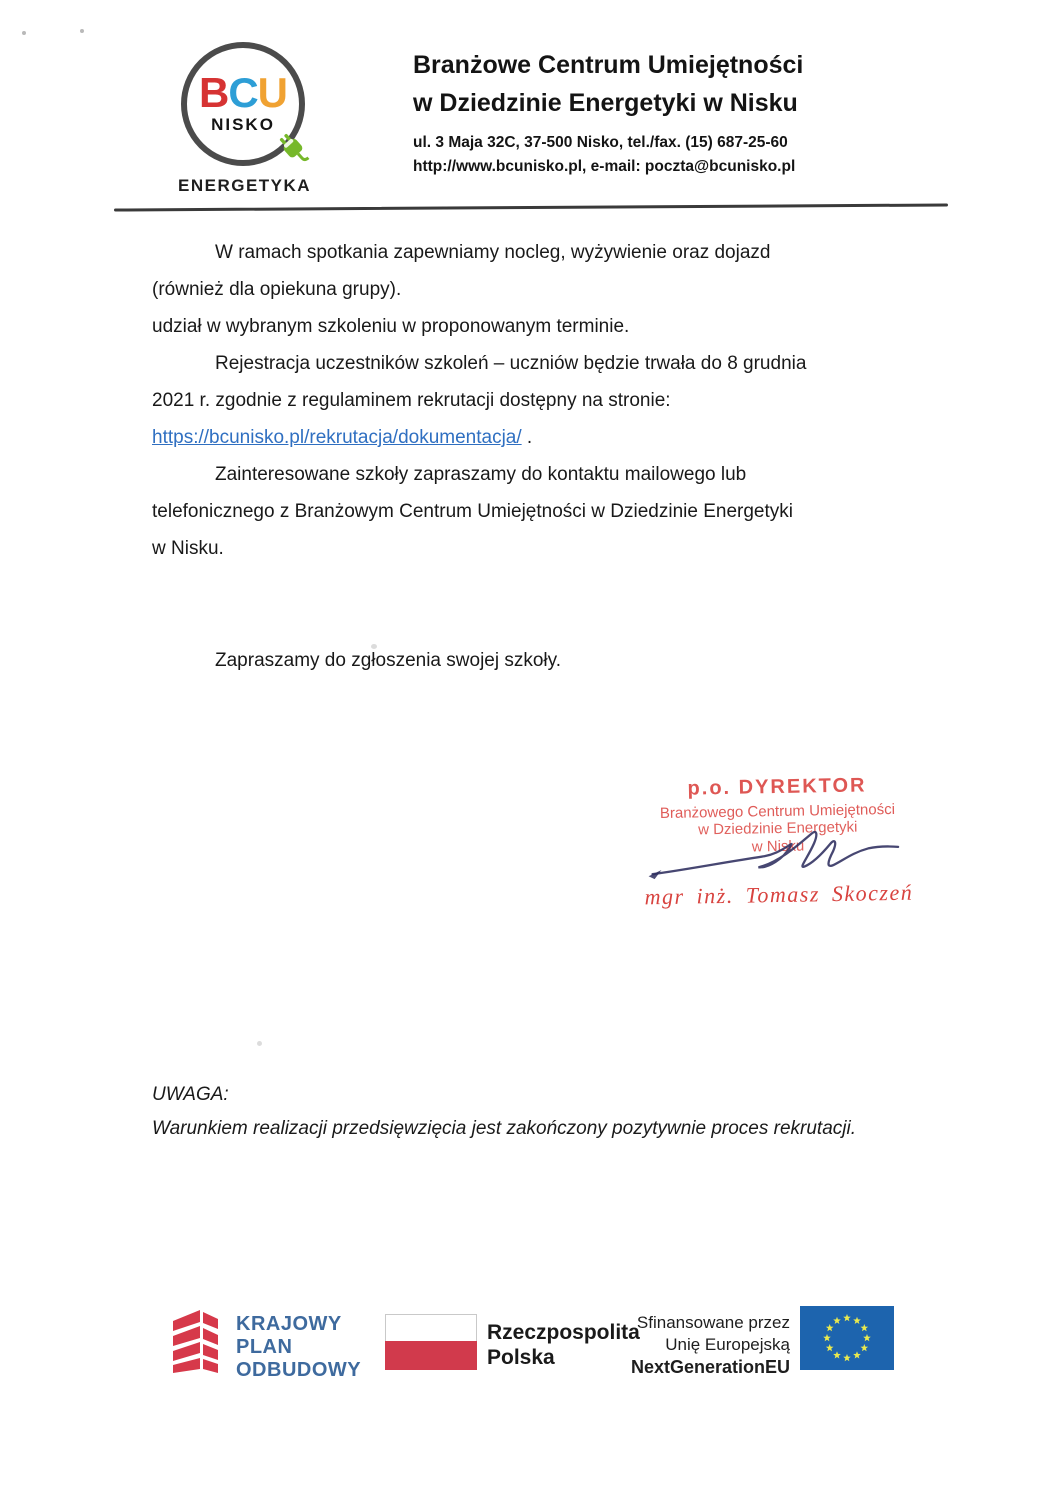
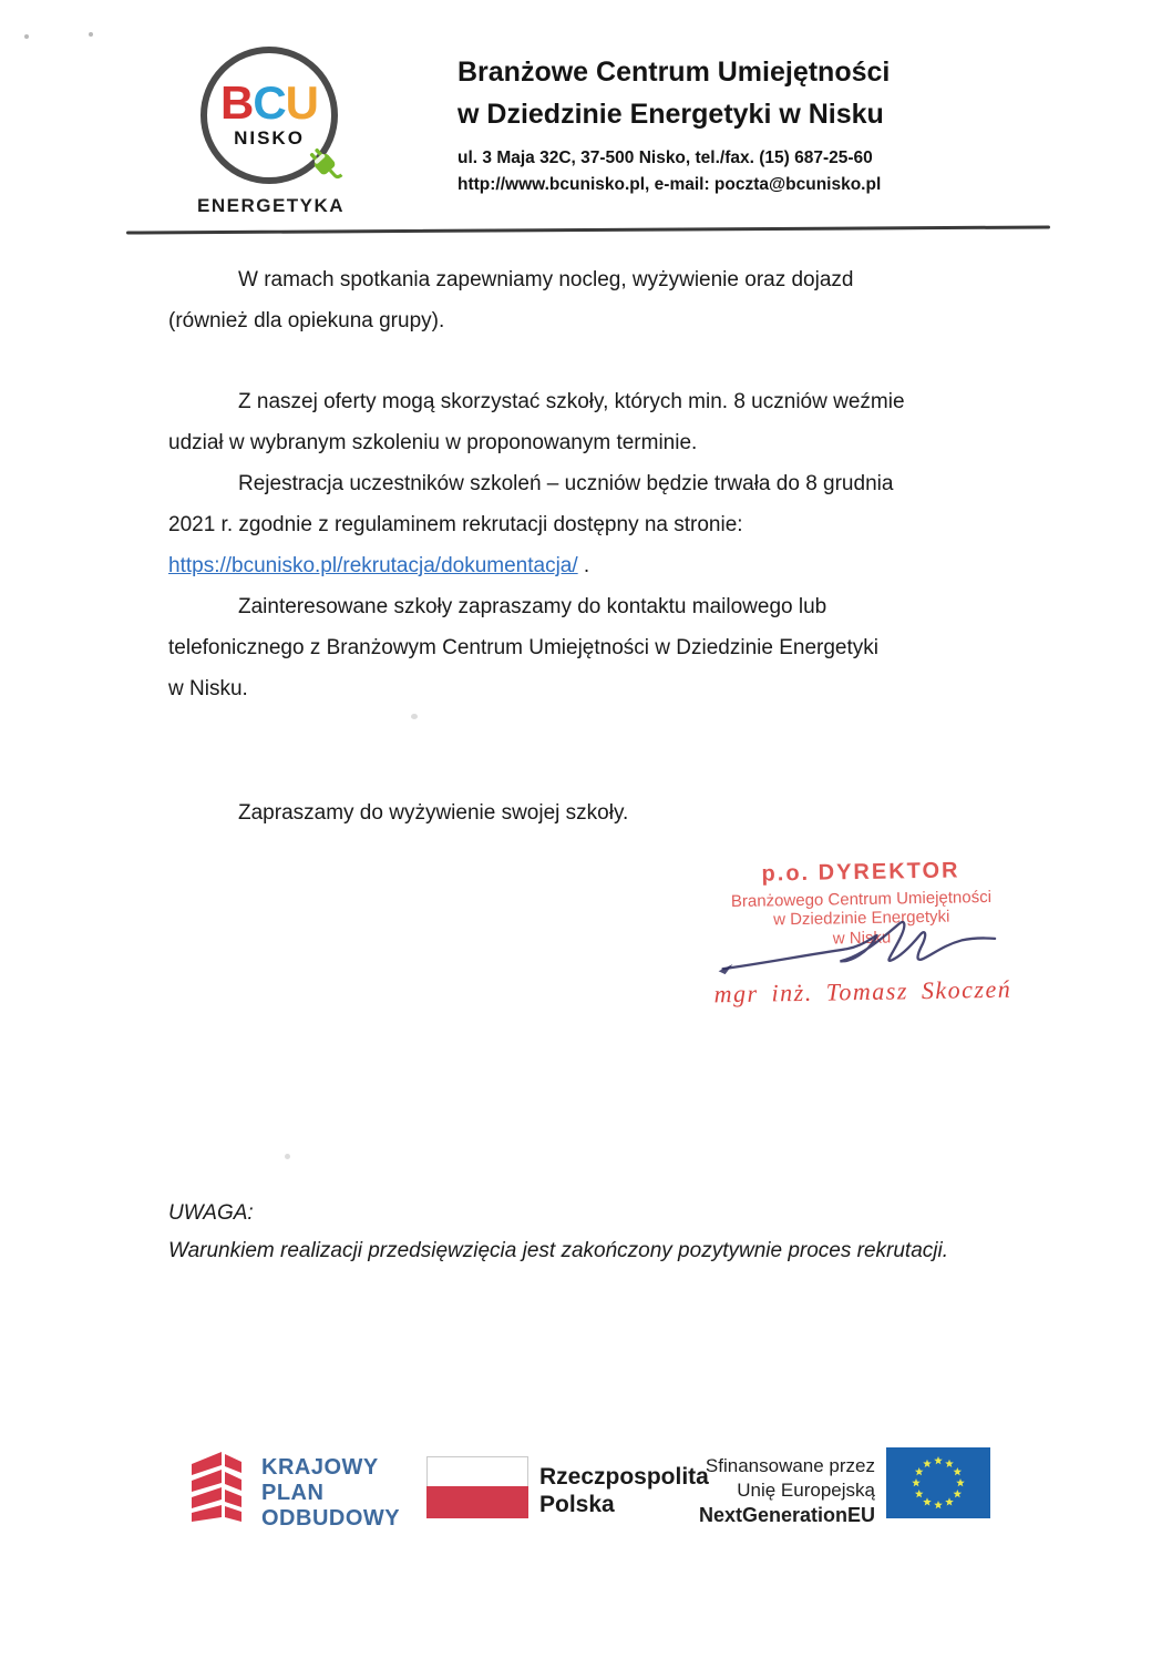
  B
  C
  U
  NISKO
  ENERGETYKA
  Branżowe Centrum Umiejętności
  w Dziedzinie Energetyki w Nisku
  ul. 3 Maja 32C, 37-500 Nisko, tel./fax. (15) 687-25-60
  http://www.bcunisko.pl, e-mail: poczta@bcunisko.pl
  W ramach spotkania zapewniamy nocleg, wyżywienie oraz dojazd
  (również dla opiekuna grupy).
+ Z naszej oferty mogą skorzystać szkoły, których min. 8 uczniów weźmie
  udział w wybranym szkoleniu w proponowanym terminie.
  Rejestracja uczestników szkoleń – uczniów będzie trwała do 8 grudnia
  2021 r. zgodnie z regulaminem rekrutacji dostępny na stronie:
  https://bcunisko.pl/rekrutacja/dokumentacja/ .
  Zainteresowane szkoły zapraszamy do kontaktu mailowego lub
  telefonicznego z Branżowym Centrum Umiejętności w Dziedzinie Energetyki
  w Nisku.
- Zapraszamy do zgłoszenia swojej szkoły.
+ Zapraszamy do wyżywienie swojej szkoły.
  p.o. DYREKTOR
  Branżowego Centrum Umiejętności
  w Dziedzinie Energetyki
  w Nisku
  mgr inż. Tomasz Skoczeń
  UWAGA:
  Warunkiem realizacji przedsięwzięcia jest zakończony pozytywnie proces rekrutacji.
  KRAJOWY
  PLAN
  ODBUDOWY
  Rzeczpospolita
  Polska
  Sfinansowane przez
  Unię Europejską
  NextGenerationEU
